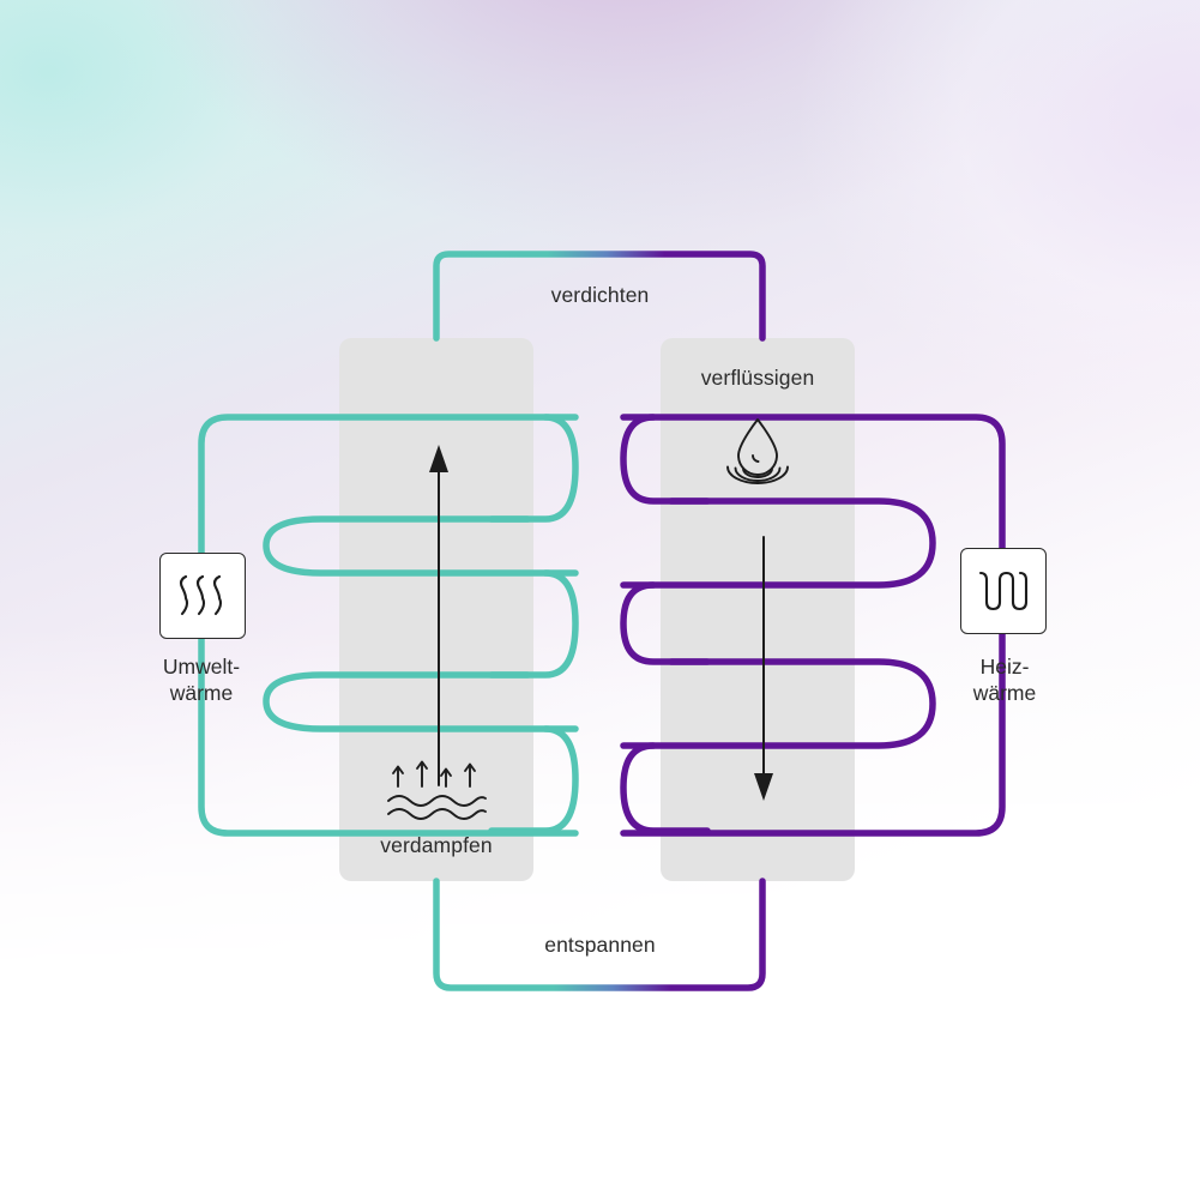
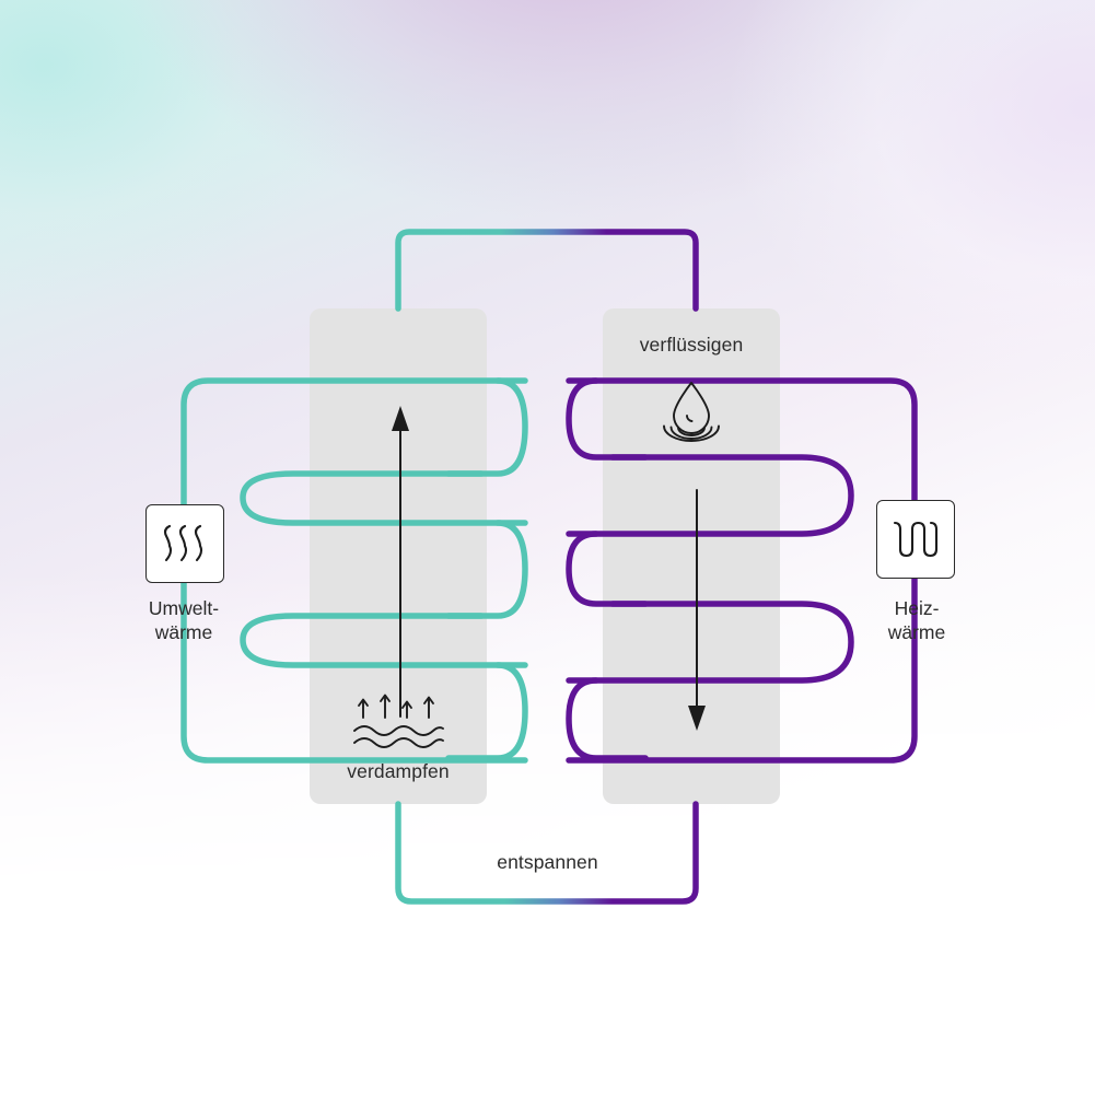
- verdichten
  entspannen
  verflüssigen
  verdampfen
  Umwelt-
  wärme
  Heiz-
  wärme
